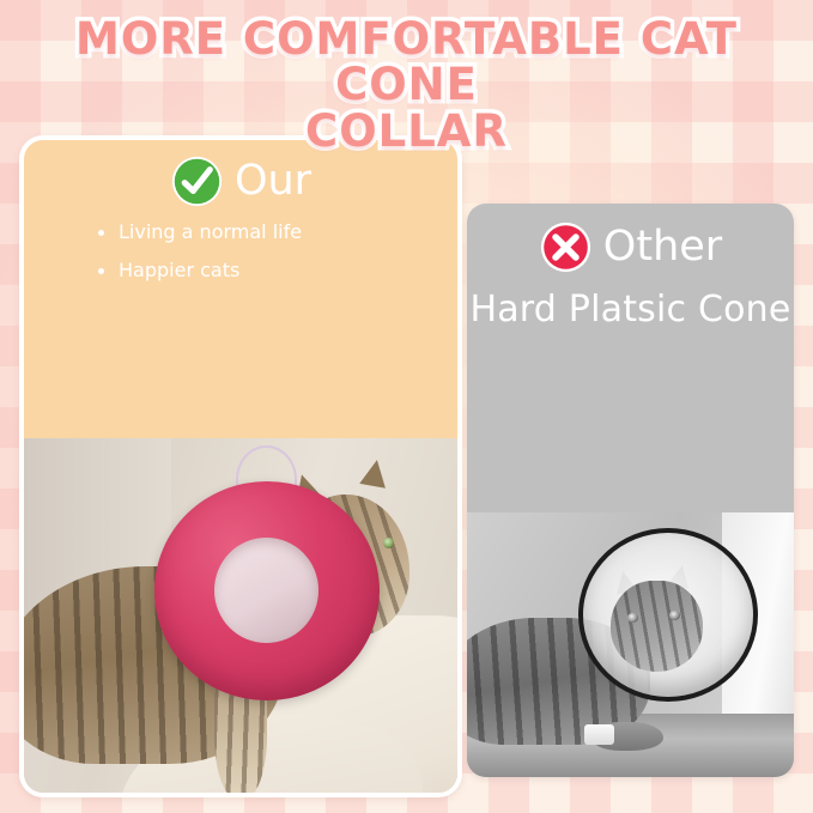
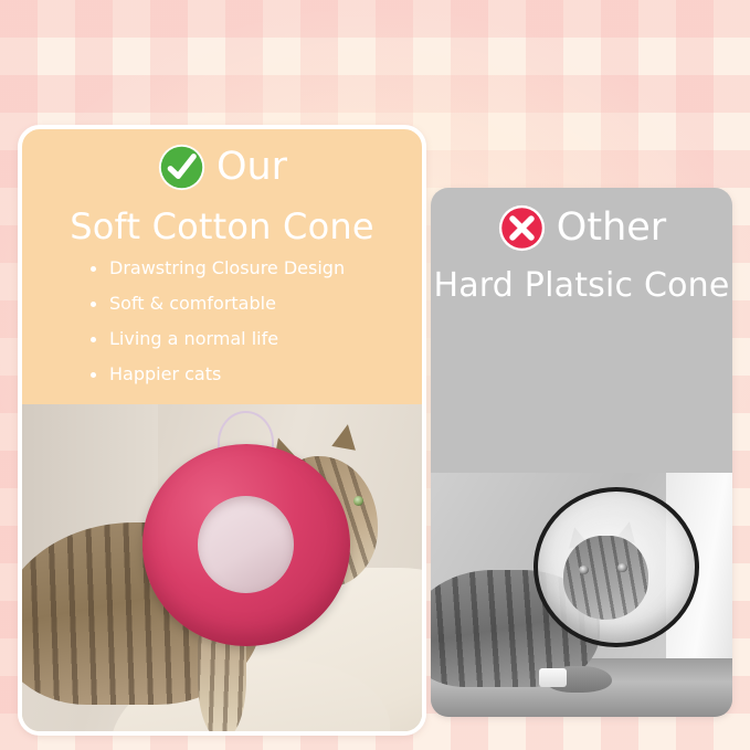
- MORE COMFORTABLE CAT CONE
- COLLAR
  Our
+ Soft Cotton Cone
+ Drawstring Closure Design
+ Soft & comfortable
  Living a normal life
  Happier cats
  Other
  Hard Platsic Cone
